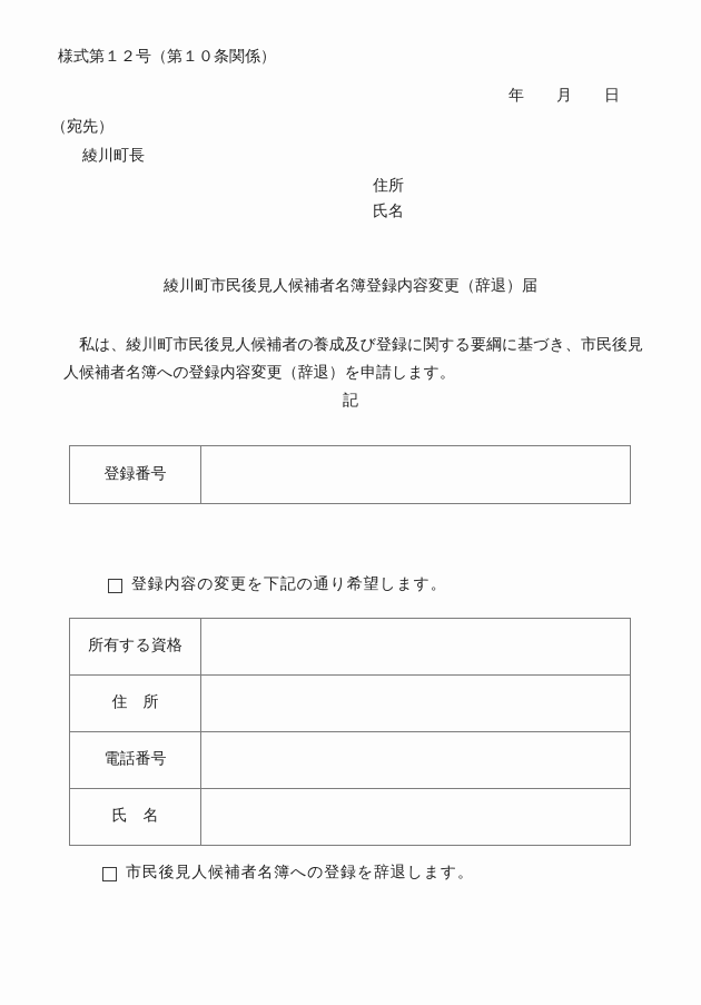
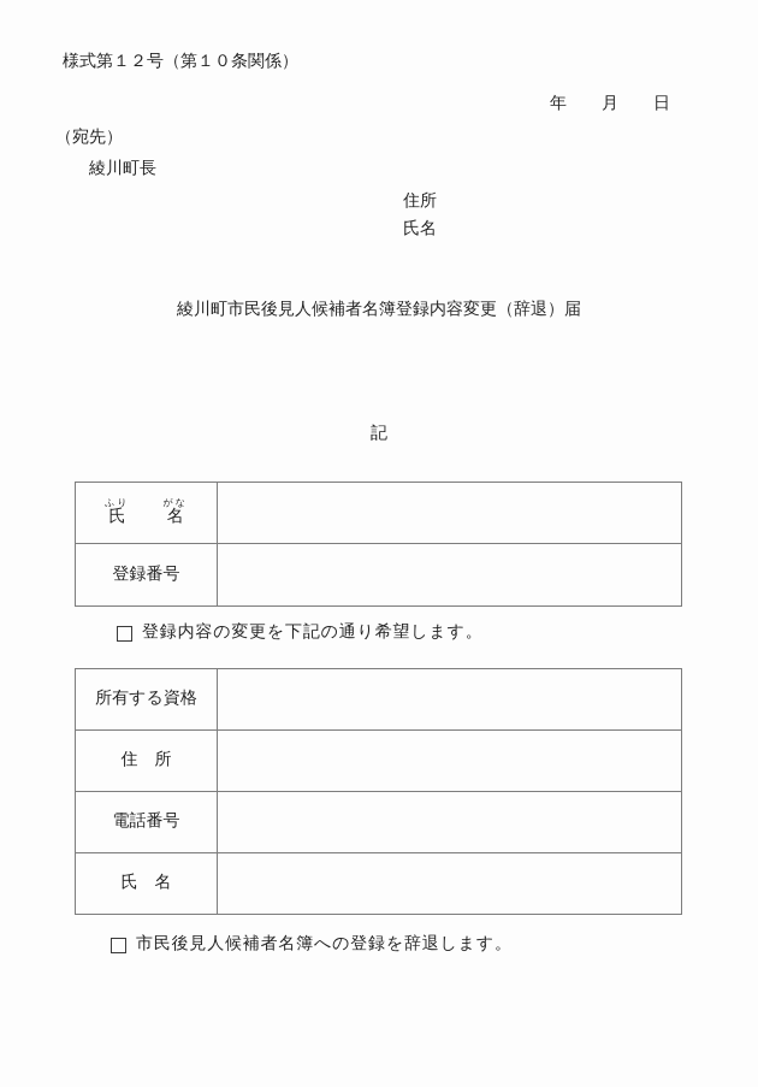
  様式第１２号（第１０条関係）
  年
  月
  日
  （宛先）
  綾川町長
  住所
  氏名
  綾川町市民後見人候補者名簿登録内容変更（辞退）届
- 私は、綾川町市民後見人候補者の養成及び登録に関する要綱に基づき、市民後見
- 人候補者名簿への登録内容変更（辞退）を申請します。
  記
+ 氏ふり
+ 名がな
  登録番号
  登録内容の変更を下記の通り希望します。
  所有する資格
  住 所
  電話番号
  氏 名
  市民後見人候補者名簿への登録を辞退します。
